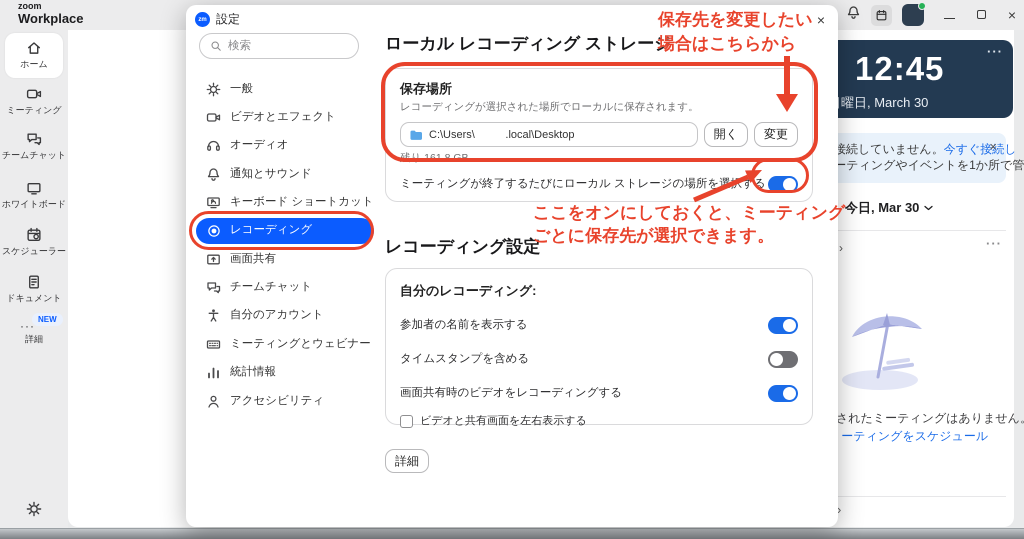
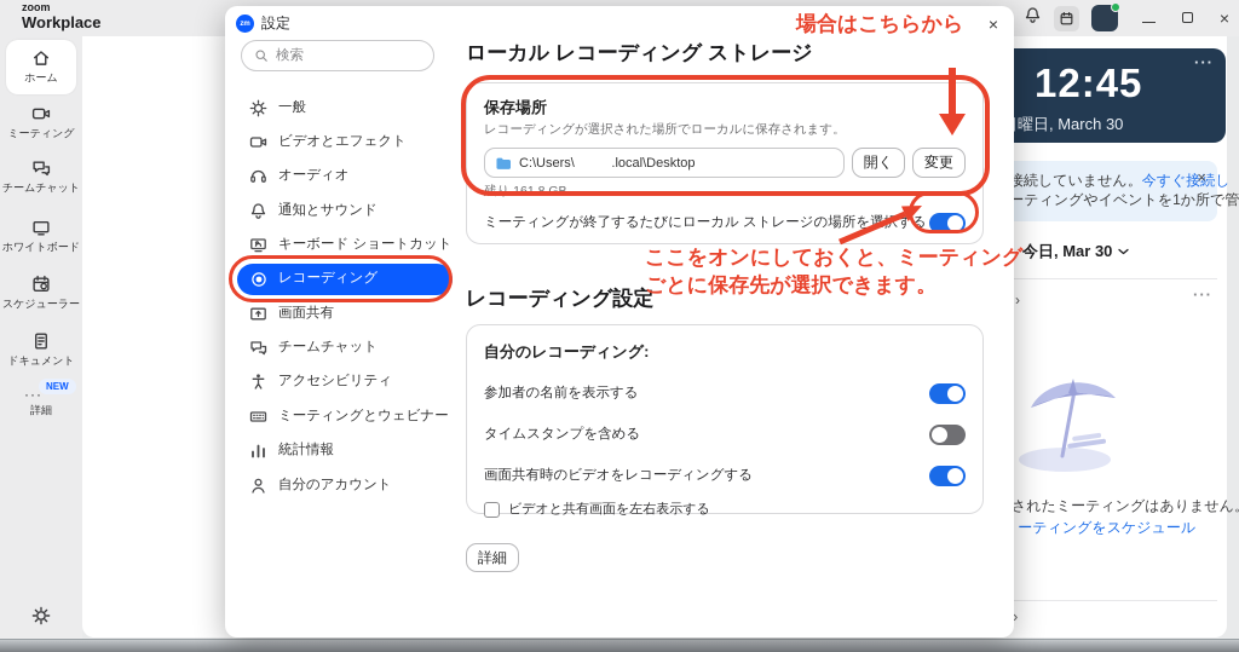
  12:45
  曜日, March 30
  ···
  接続していません。今すぐ接続し
  ーティングやイベントを1か所で管
  ×
  今日, Mar 30
  ›
  ···
  されたミーティングはありません
  ーティングをスケジュール
  ›
  zoom
  Workplace
  ×
  ホーム
  ミーティング
  チームチャット
  ホワイトボード
  スケジューラー
  ドキュメント
  NEW
  ···
  詳細
  設定
  ×
  検索
  一般
  ビデオとエフェクト
  オーディオ
  通知とサウンド
  キーボード ショートカット
  レコーディング
  画面共有
  チームチャット
- 自分のアカウント
+ アクセシビリティ
  ミーティングとウェビナー
  統計情報
- アクセシビリティ
+ 自分のアカウント
  ローカル レコーディング ストレージ
  保存場所
  レコーディングが選択された場所でローカルに保存されます。
  C:\Users\ .local\Desktop
  開く
  変更
  残り 161.8 GB
  ミーティングが終了するたびにローカル ストレージの場所を選する
  レコーディング設定
  自分のレコーディング:
  参加者の名前を表示する
  タイムスタンプを含める
  画面共有時のビデオをレコーディングする
  ビデオと共有画面を左右表示する
  詳細
- 保存先を変更したい
  場合はこちらから
  ここをオンにしておくと、ミーティング
  ごとに保存先が選択できます。
